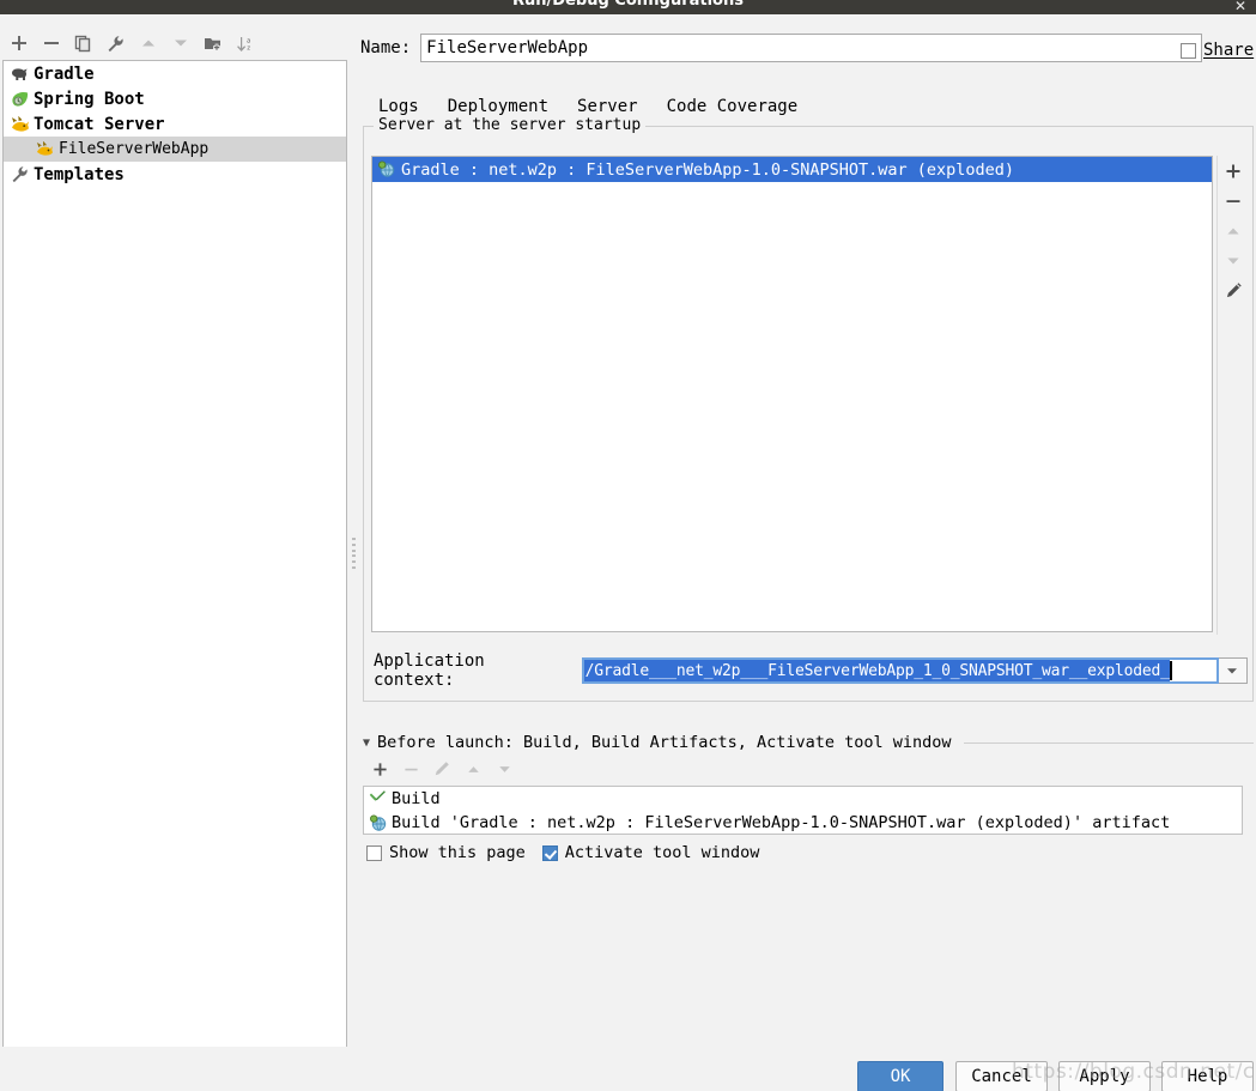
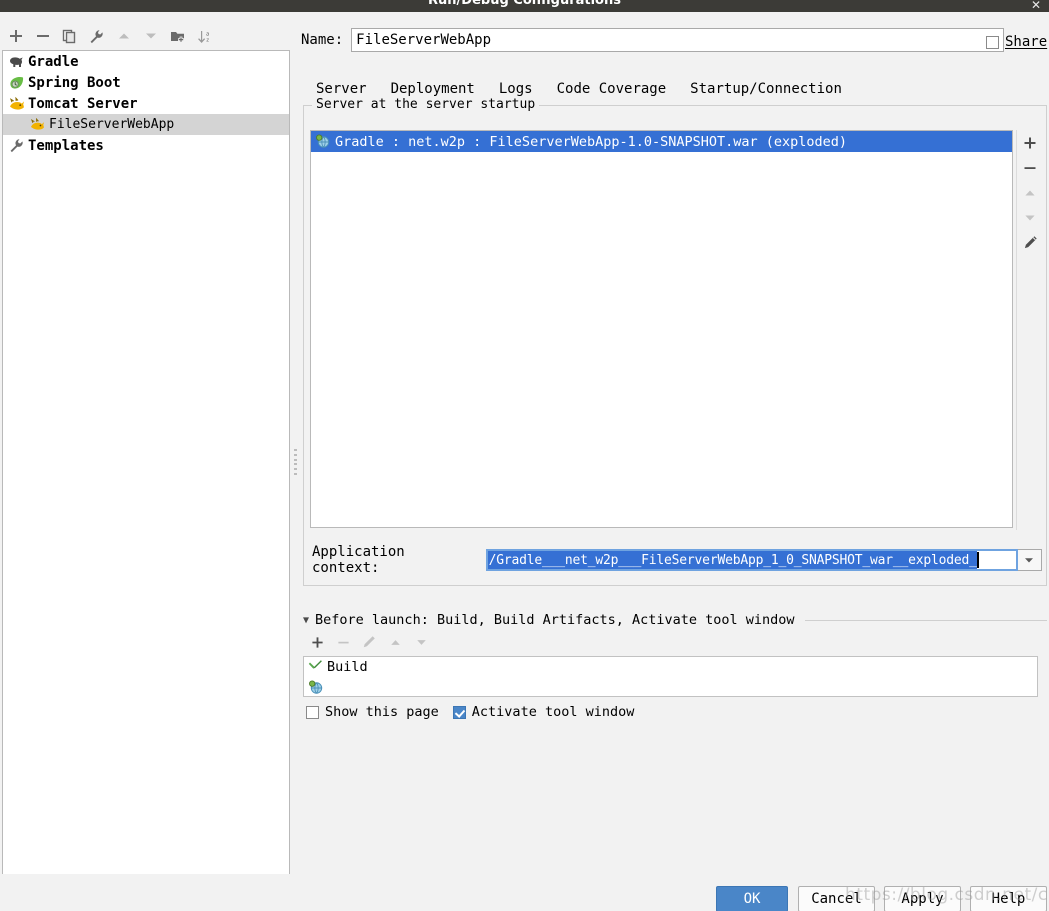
  Run/Debug Configurations
  ✕
  Gradle
  Spring Boot
  Tomcat Server
  FileServerWebApp
  Templates
  Name:
  FileServerWebApp
  Share
- Logs
+ Server
  Deployment
- Server
+ Logs
  Code Coverage
+ Startup/Connection
  Server at the server startup
  Gradle : net.w2p : FileServerWebApp-1.0-SNAPSHOT.war (exploded)
  Application context:
  /Gradle___net_w2p___FileServerWebApp_1_0_SNAPSHOT_war__exploded_
  ▼
  Before launch: Build, Build Artifacts, Activate tool window
  Build
- Build 'Gradle : net.w2p : FileServerWebApp-1.0-SNAPSHOT.war (exploded)' artifact
  Show this page
  Activate tool window
  OK
  Cancel
  Apply
  Help
  https://blog.csdn.net/c
